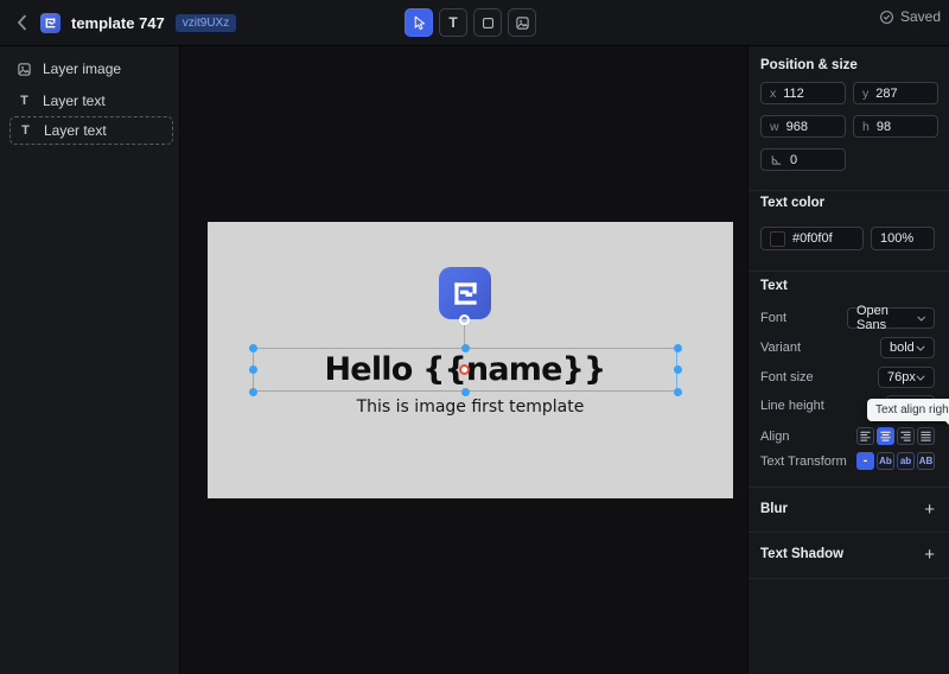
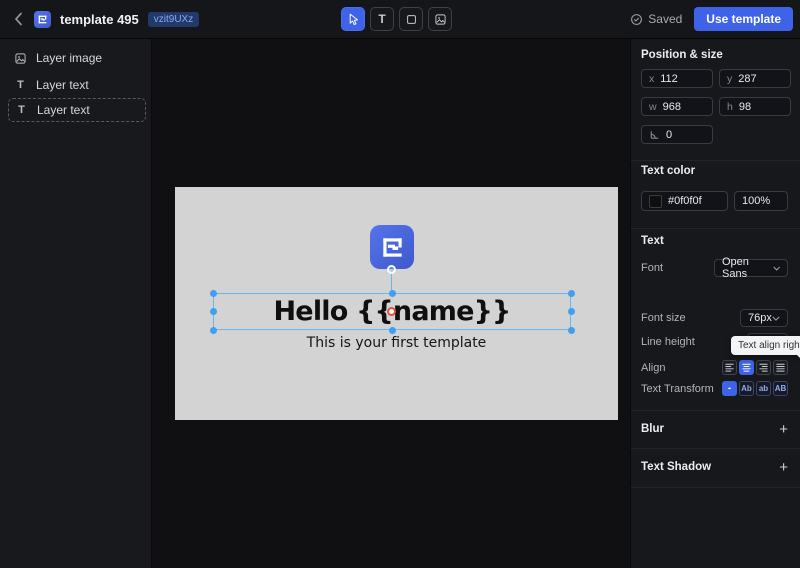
- template 747
+ template 495
  vzit9UXz
  T
  Saved
+ Use template
  Layer image
  T
  Layer text
  T
  Layer text
  Hello {{name}}
- This is image first template
+ This is your first template
  Position & size
  x
  112
  y
  287
  w
  968
  h
  98
  0
  Text color
  #0f0f0f
  100%
  Text
  Font
  Open Sans
- Variant
- bold
  Font size
  76px
  Line height
  Text align righ
  Align
  Text Transform
  -
  Ab
  ab
  AB
  Blur
  +
  Text Shadow
  +
